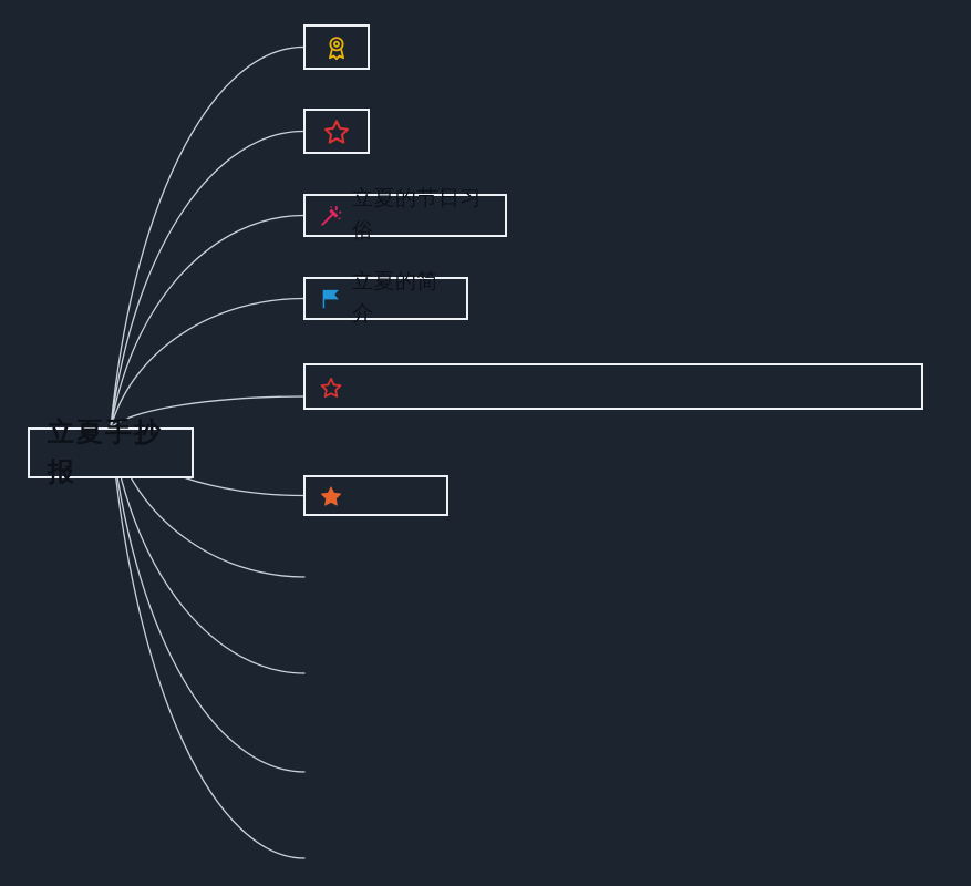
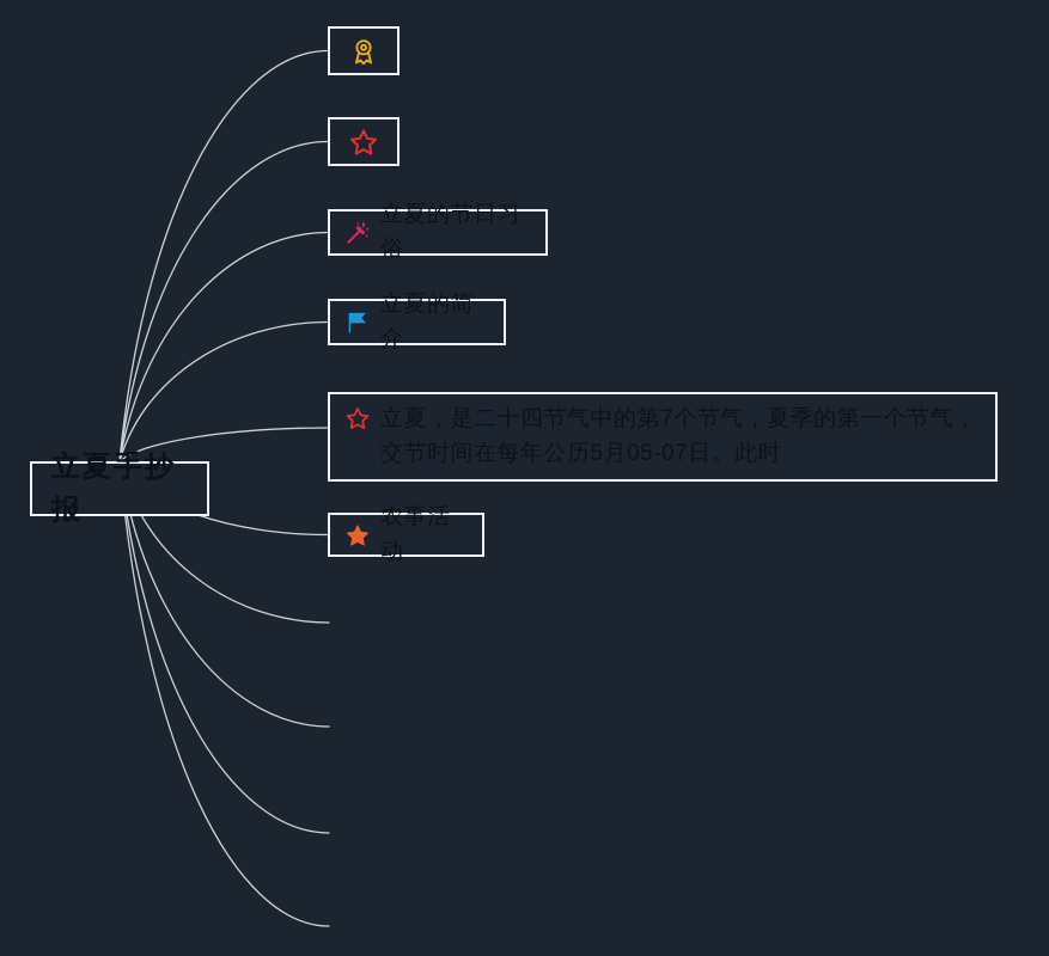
  立夏手抄报
  立夏的节日习俗
  立夏的简介
+ 立夏，是二十四节气中的第7个节气，夏季的第一个节气，交节时间在每年公历5月05-07日。此时
+ 农事活动
